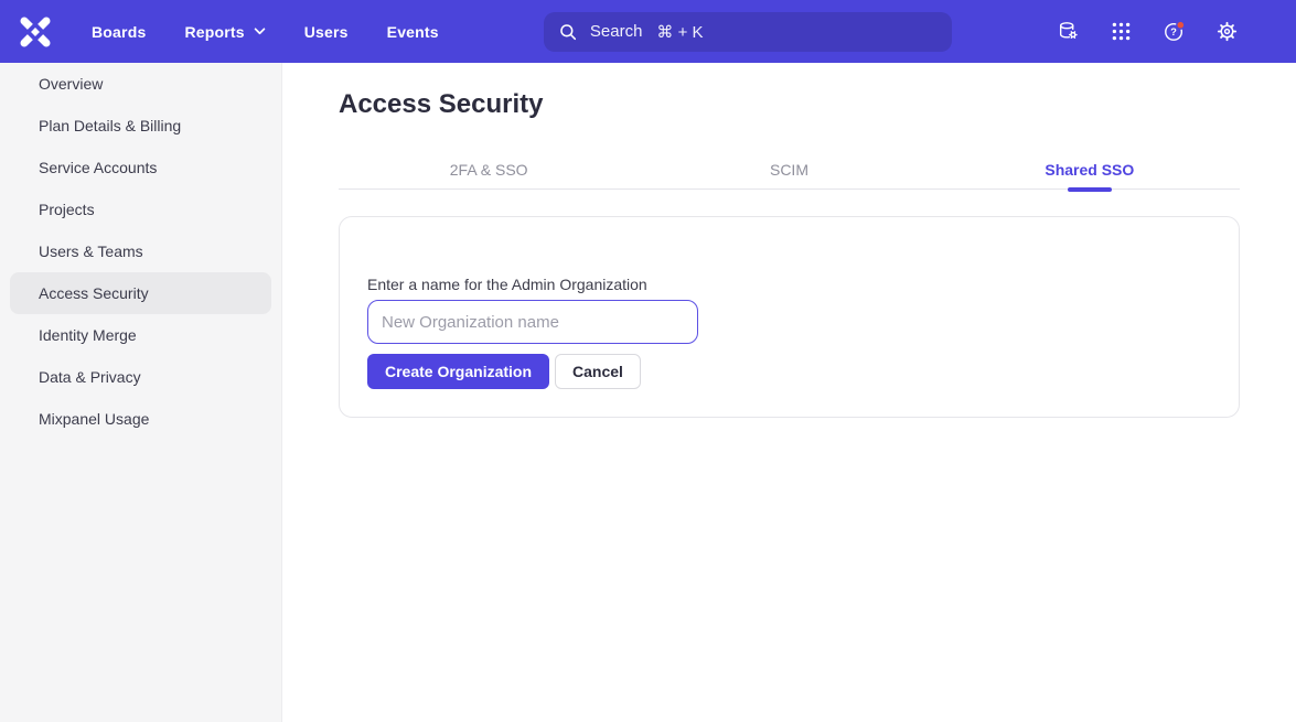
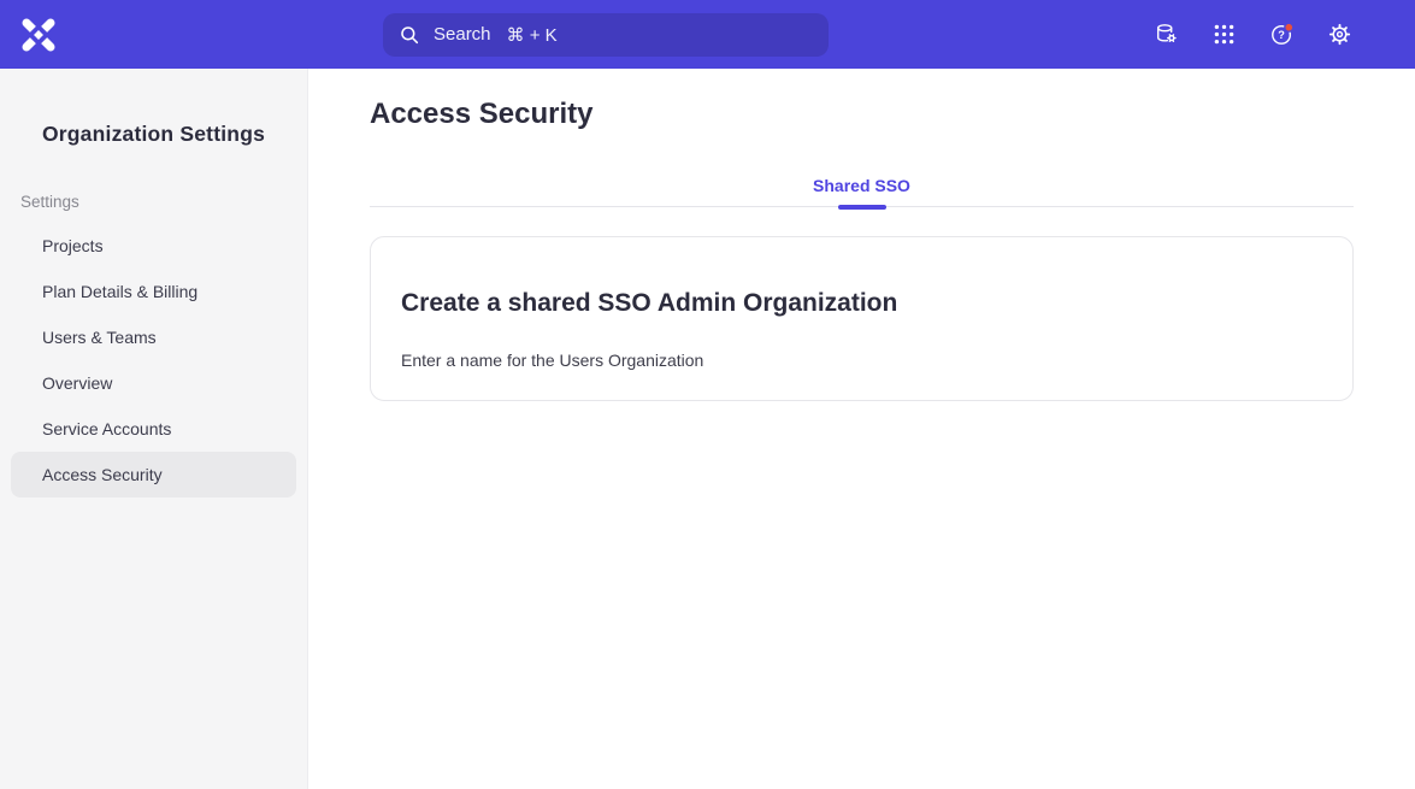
- Boards
- Reports
- Users
- Events
  Search
  ⌘ + K
  ?
+ Organization Settings
+ Settings
- Overview
+ Projects
  Plan Details & Billing
- Service Accounts
+ Users & Teams
- Projects
+ Overview
- Users & Teams
+ Service Accounts
  Access Security
- Identity Merge
- Data & Privacy
- Mixpanel Usage
  Access Security
- 2FA & SSO
- SCIM
  Shared SSO
+ Create a shared SSO Admin Organization
- Enter a name for the Admin Organization
+ Enter a name for the Users Organization
- New Organization name
- Create Organization
- Cancel
